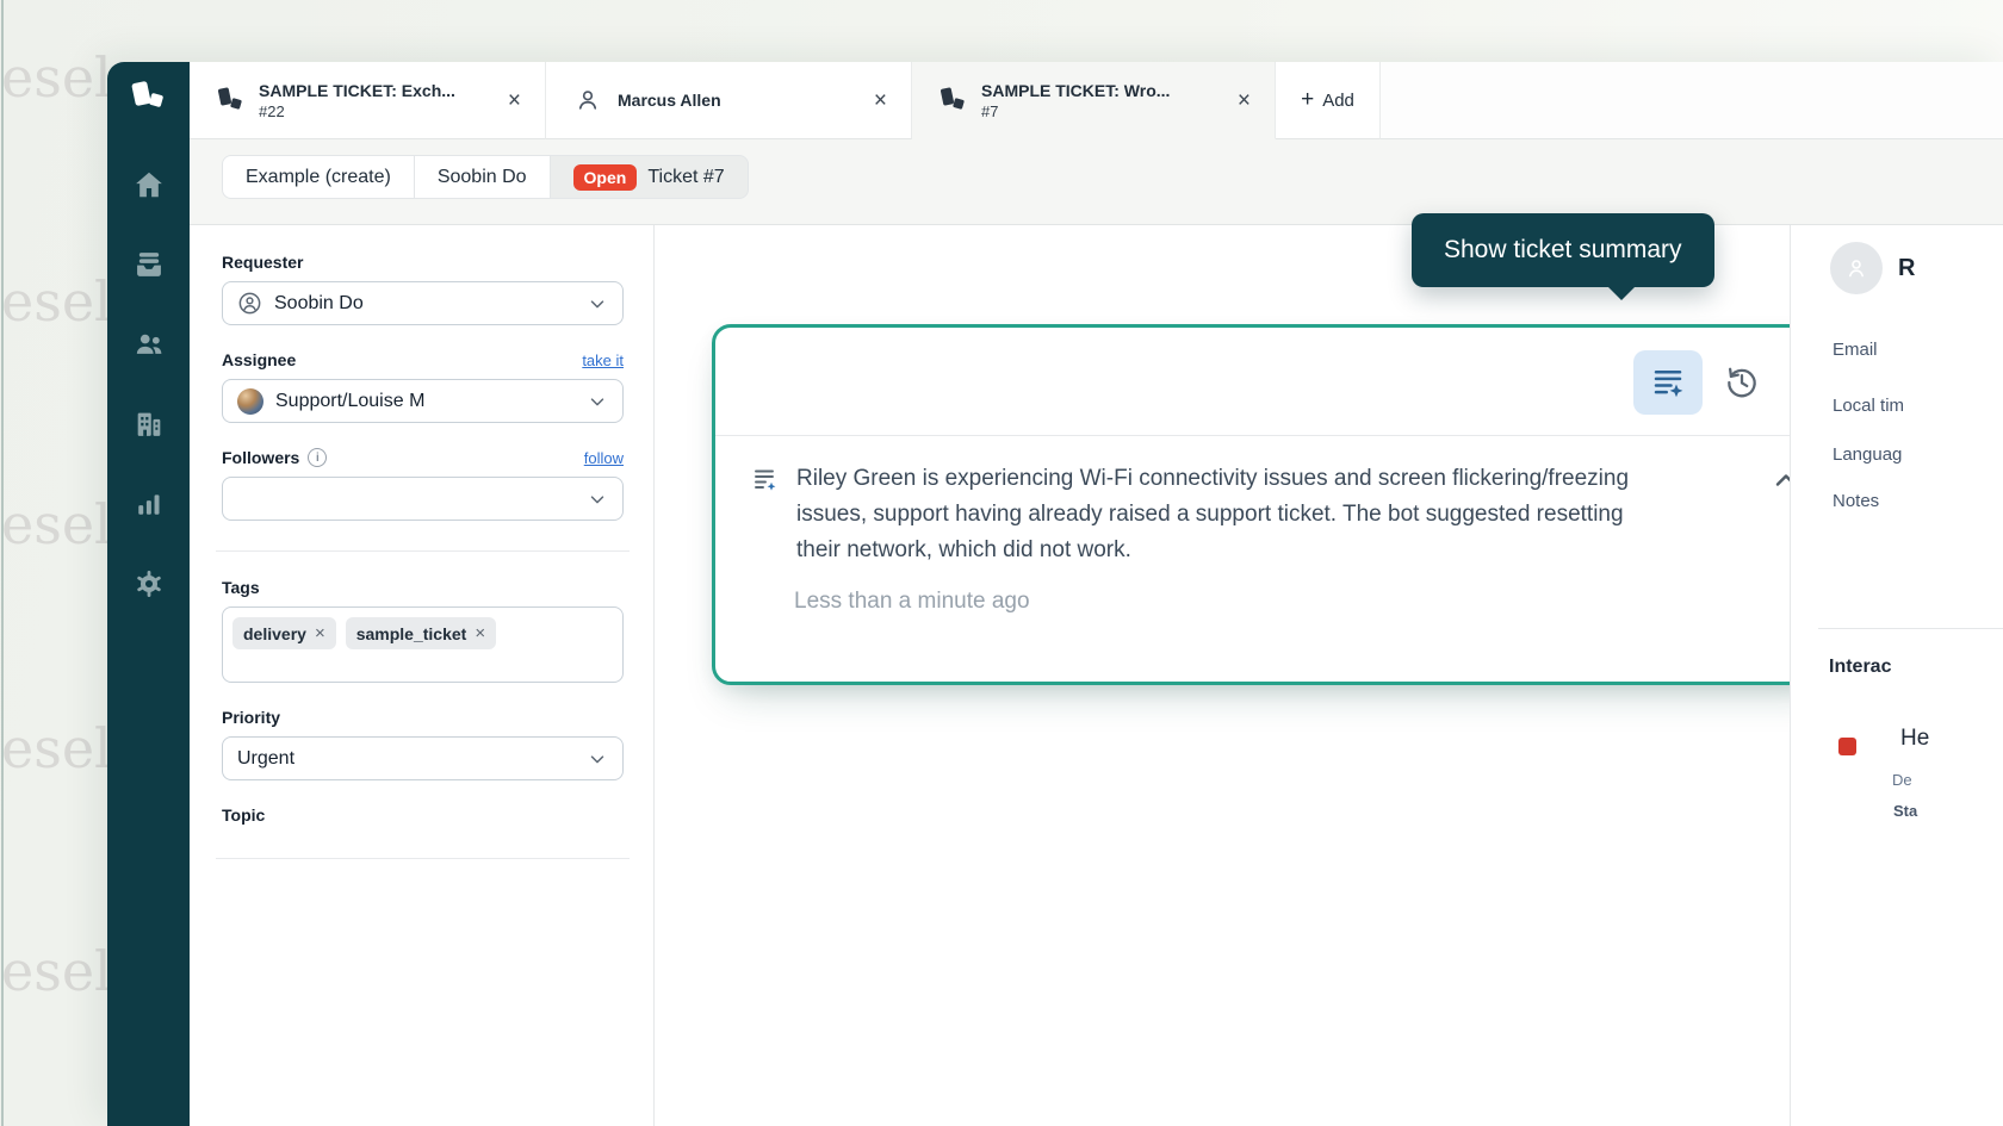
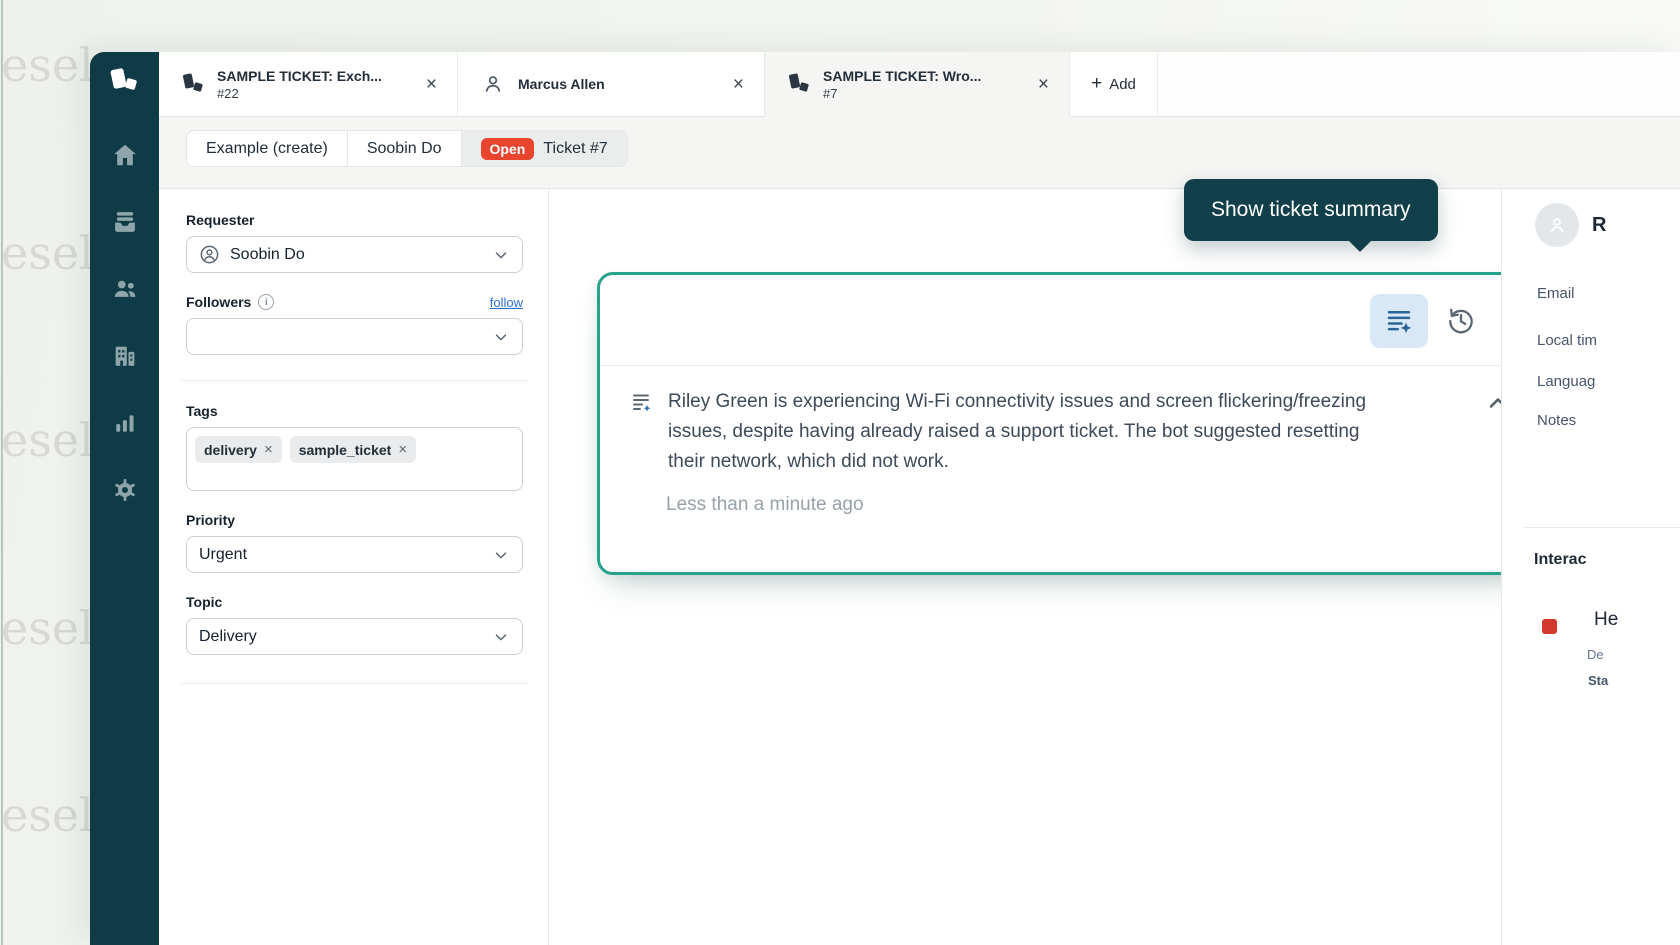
  esel
  esel
  esel
  esel
  esel
  SAMPLE TICKET: Exch...
  #22
  ×
  Marcus Allen
  ×
  SAMPLE TICKET: Wro...
  #7
  ×
  +
  Add
  Example (create)
  Soobin Do
  Open
  Ticket #7
  Requester
  Soobin Do
- Assignee
- take it
- Support/Louise M
  Followers
  i
  follow
  Tags
  delivery
  ×
  sample_ticket
  ×
  Priority
  Urgent
  Topic
+ Delivery
  Show ticket summary
- Riley Green is experiencing Wi-Fi connectivity issues and screen flickering/freezing issues, support having already raised a support ticket. The bot suggested resetting their network, which did not work.
+ Riley Green is experiencing Wi-Fi connectivity issues and screen flickering/freezing issues, despite having already raised a support ticket. The bot suggested resetting their network, which did not work.
  Less than a minute ago
  R
  Email
  Local tim
  Languag
  Notes
  Interac
  He
  De
  Sta
